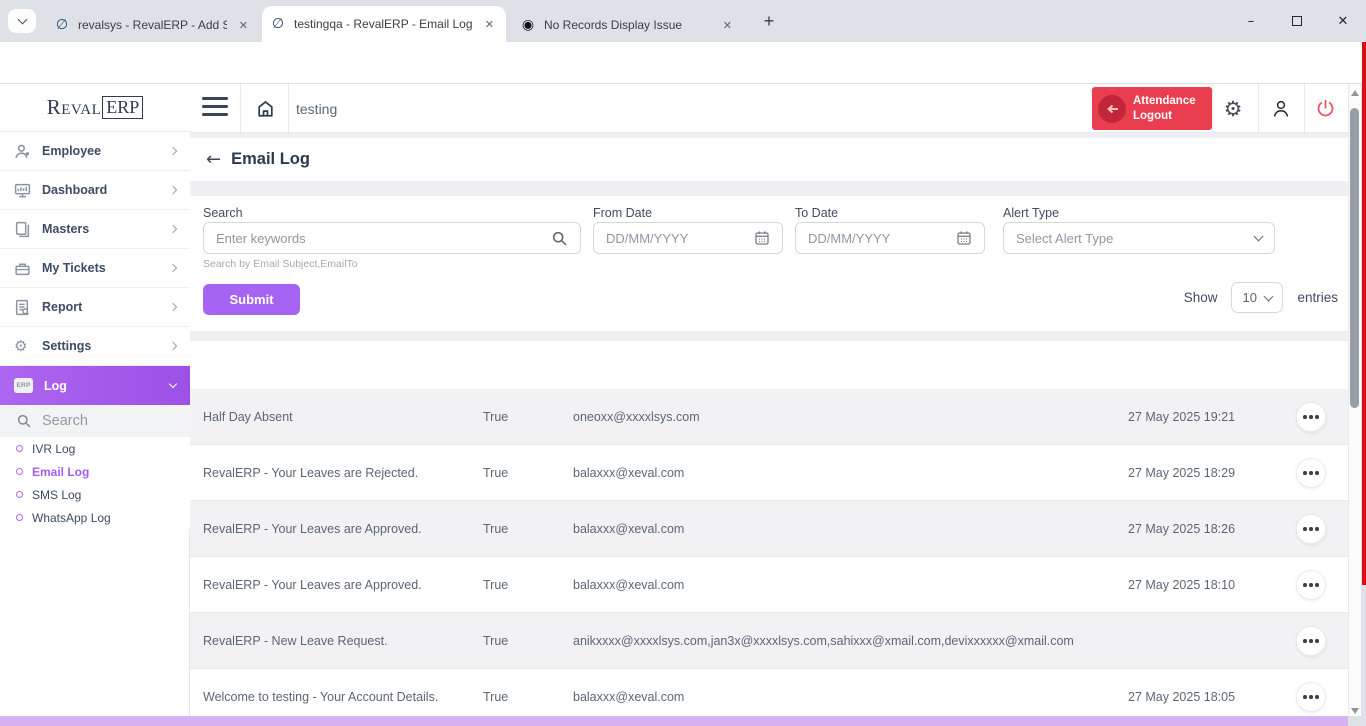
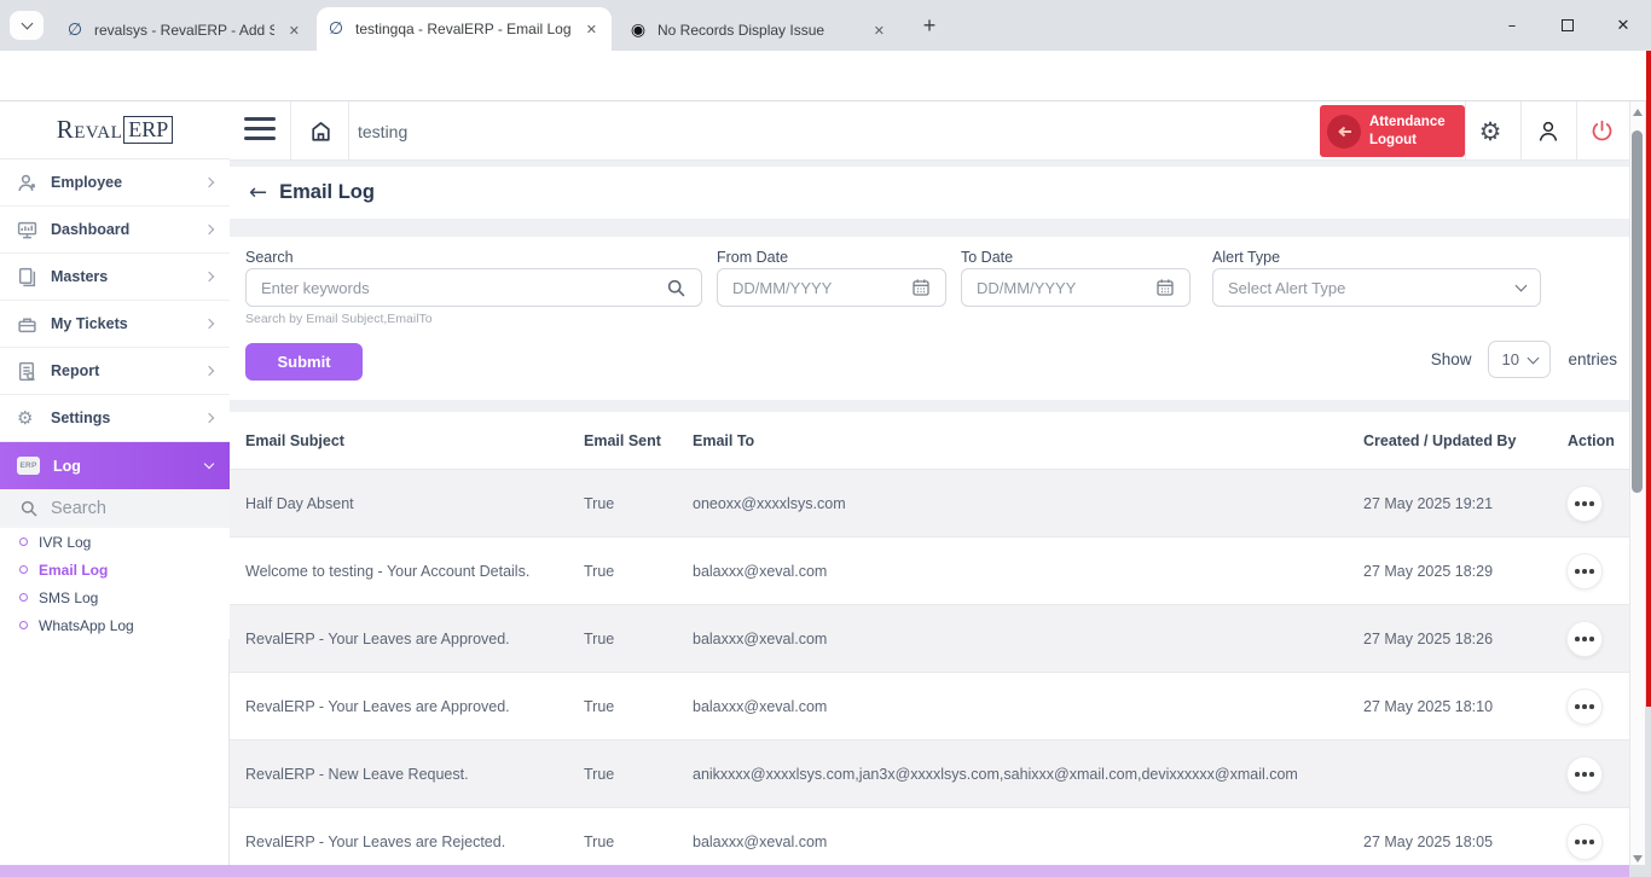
  ∅
  revalsys - RevalERP - Add S
  ✕
  ∅
  testingqa - RevalERP - Email Log
  ✕
  ◉
  No Records Display Issue
  ✕
  +
  –
  ✕
  Reval
  ERP
  Employee
  Dashboard
  Masters
  My Tickets
  Report
  ⚙
  Settings
  Log
  Search
  IVR Log
  Email Log
  SMS Log
  WhatsApp Log
  testing
  Attendance
  Logout
  ⚙
  ←
  Email Log
  Search
  Enter keywords
  Search by Email Subject,EmailTo
  From Date
  DD/MM/YYYY
  To Date
  DD/MM/YYYY
  Alert Type
  Select Alert Type
  Submit
  Show
  10
  entries
+ Email Subject
+ Email Sent
+ Email To
+ Created / Updated By
+ Action
  Half Day Absent
  True
  oneoxx@xxxxlsys.com
  27 May 2025 19:21
- RevalERP - Your Leaves are Rejected.
+ Welcome to testing - Your Account Details.
  True
  balaxxx@xeval.com
  27 May 2025 18:29
  RevalERP - Your Leaves are Approved.
  True
  balaxxx@xeval.com
  27 May 2025 18:26
  RevalERP - Your Leaves are Approved.
  True
  balaxxx@xeval.com
  27 May 2025 18:10
  RevalERP - New Leave Request.
  True
  anikxxxx@xxxxlsys.com,jan3x@xxxxlsys.com,sahixxx@xmail.com,devixxxxxx@xmail.com
- Welcome to testing - Your Account Details.
+ RevalERP - Your Leaves are Rejected.
  True
  balaxxx@xeval.com
  27 May 2025 18:05
